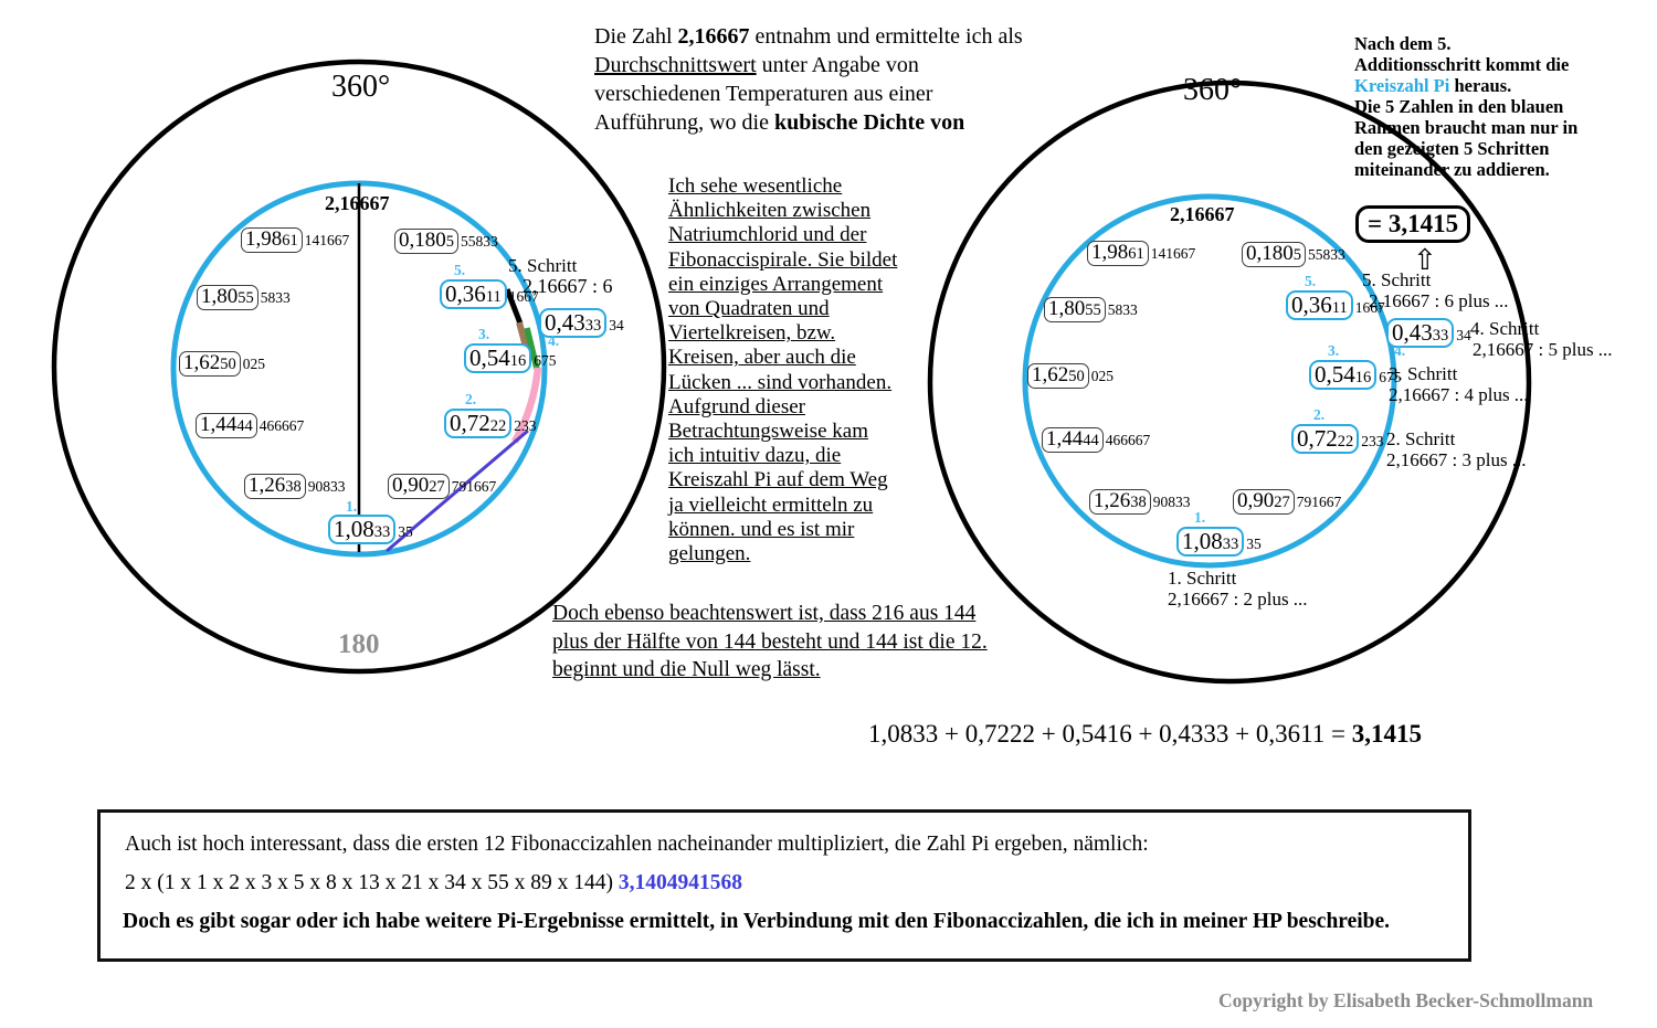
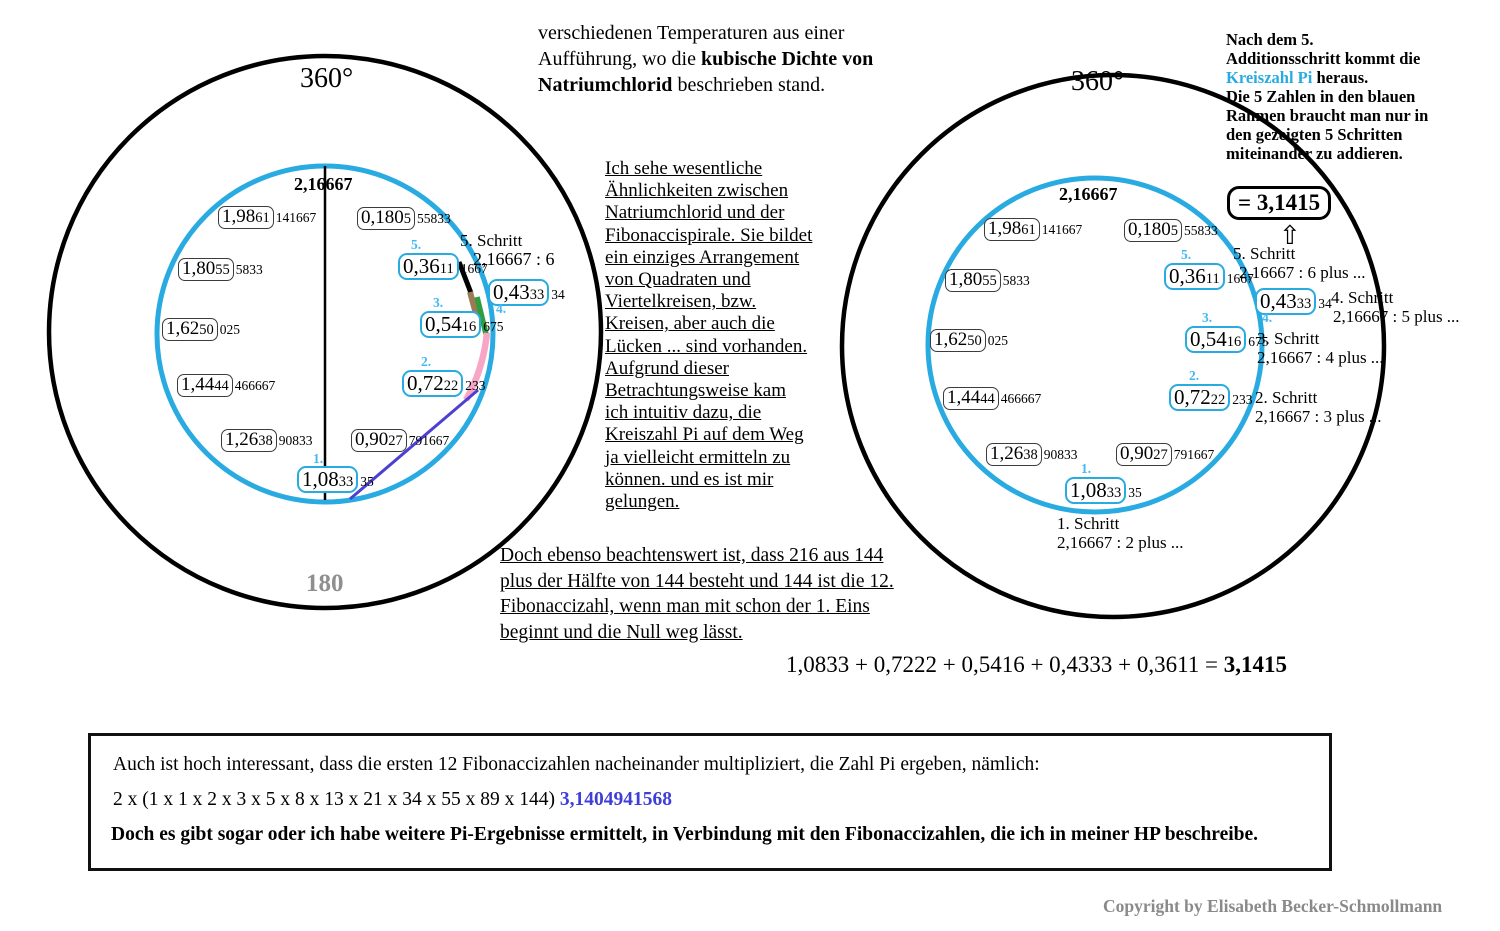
- Die Zahl 2,16667 entnahm und ermittelte ich als
- Durchschnittswert unter Angabe von
  verschiedenen Temperaturen aus einer
  Aufführung, wo die kubische Dichte von
+ Natriumchlorid beschrieben stand.
  Ich sehe wesentliche
  Ähnlichkeiten zwischen
  Natriumchlorid und der
  Fibonaccispirale. Sie bildet
  ein einziges Arrangement
  von Quadraten und
  Viertelkreisen, bzw.
  Kreisen, aber auch die
  Lücken ... sind vorhanden.
  Aufgrund dieser
  Betrachtungsweise kam
  ich intuitiv dazu, die
  Kreiszahl Pi auf dem Weg
  ja vielleicht ermitteln zu
  können. und es ist mir
  gelungen.
  Doch ebenso beachtenswert ist, dass 216 aus 144
  plus der Hälfte von 144 besteht und 144 ist die 12.
+ Fibonaccizahl, wenn man mit schon der 1. Eins
  beginnt und die Null weg lässt.
  Nach dem 5.
  Additionsschritt kommt die
  Kreiszahl Pi heraus.
  Die 5 Zahlen in den blauen
  Rahmen braucht man nur in
  den gezeigten 5 Schritten
  miteinander zu addieren.
  = 3,1415
  ⇧
  360°
  2,16667
  180
  5. Schritt
  2,16667 : 6
  1,9861 141667
  0,1805 55833
  1,8055 5833
  1,6250 025
  1,4444 466667
  1,2638 90833
  1.
  1,0833 35
  0,9027 791667
  2.
  0,7222 233
  3.
  0,5416 675
  0,4333 34
  4.
  5.
  0,3611 1667
  360°
  2,16667
  5. Schritt
  2,16667 : 6 plus ...
  4. Schritt
  2,16667 : 5 plus ...
  3. Schritt
  2,16667 : 4 plus ...
  2. Schritt
  2,16667 : 3 plus ...
  1. Schritt
  2,16667 : 2 plus ...
  1,9861 141667
  0,1805 55833
  1,8055 5833
  1,6250 025
  1,4444 466667
  1,2638 90833
  1.
  1,0833 35
  0,9027 791667
  2.
  0,7222 233
  3.
  0,5416 675
  0,4333 34
  4.
  5.
  0,3611 1667
  1,0833 + 0,7222 + 0,5416 + 0,4333 + 0,3611 = 3,1415
  Auch ist hoch interessant, dass die ersten 12 Fibonaccizahlen nacheinander multipliziert, die Zahl Pi ergeben, nämlich:
  2 x (1 x 1 x 2 x 3 x 5 x 8 x 13 x 21 x 34 x 55 x 89 x 144) 3,1404941568
  Doch es gibt sogar oder ich habe weitere Pi-Ergebnisse ermittelt, in Verbindung mit den Fibonaccizahlen, die ich in meiner HP beschreibe.
  Copyright by Elisabeth Becker-Schmollmann
